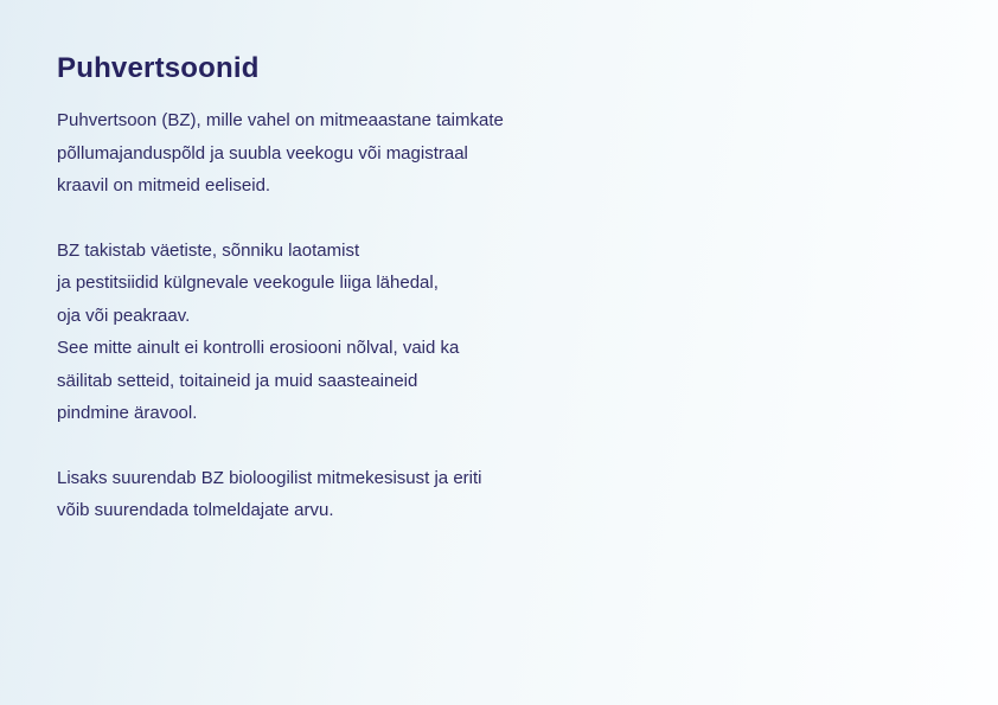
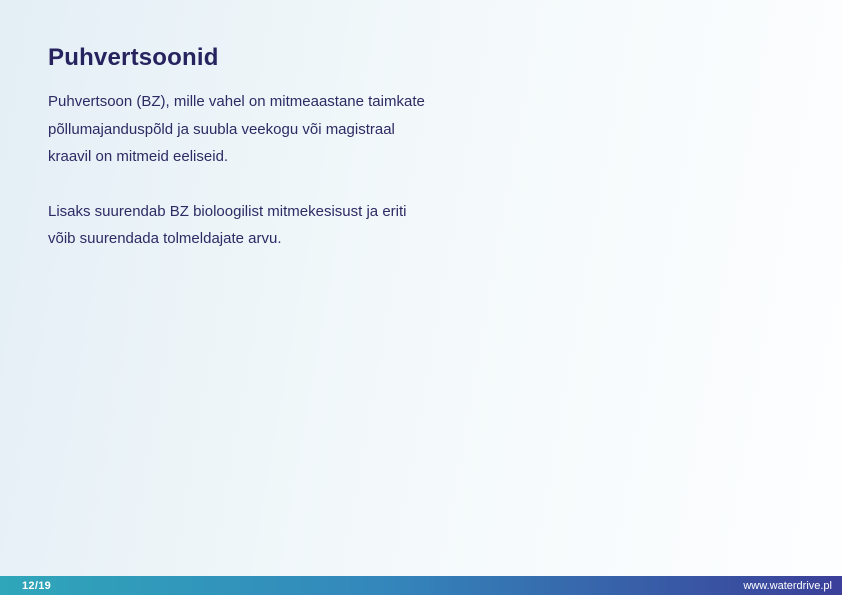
  Puhvertsoonid
  Puhvertsoon (BZ), mille vahel on mitmeaastane taimkate
  põllumajanduspõld ja suubla veekogu või magistraal
  kraavil on mitmeid eeliseid.
- BZ takistab väetiste, sõnniku laotamist
- ja pestitsiidid külgnevale veekogule liiga lähedal,
- oja või peakraav.
- See mitte ainult ei kontrolli erosiooni nõlval, vaid ka
- säilitab setteid, toitaineid ja muid saasteaineid
- pindmine äravool.
  Lisaks suurendab BZ bioloogilist mitmekesisust ja eriti
  võib suurendada tolmeldajate arvu.
+ 12/19
+ www.waterdrive.pl
